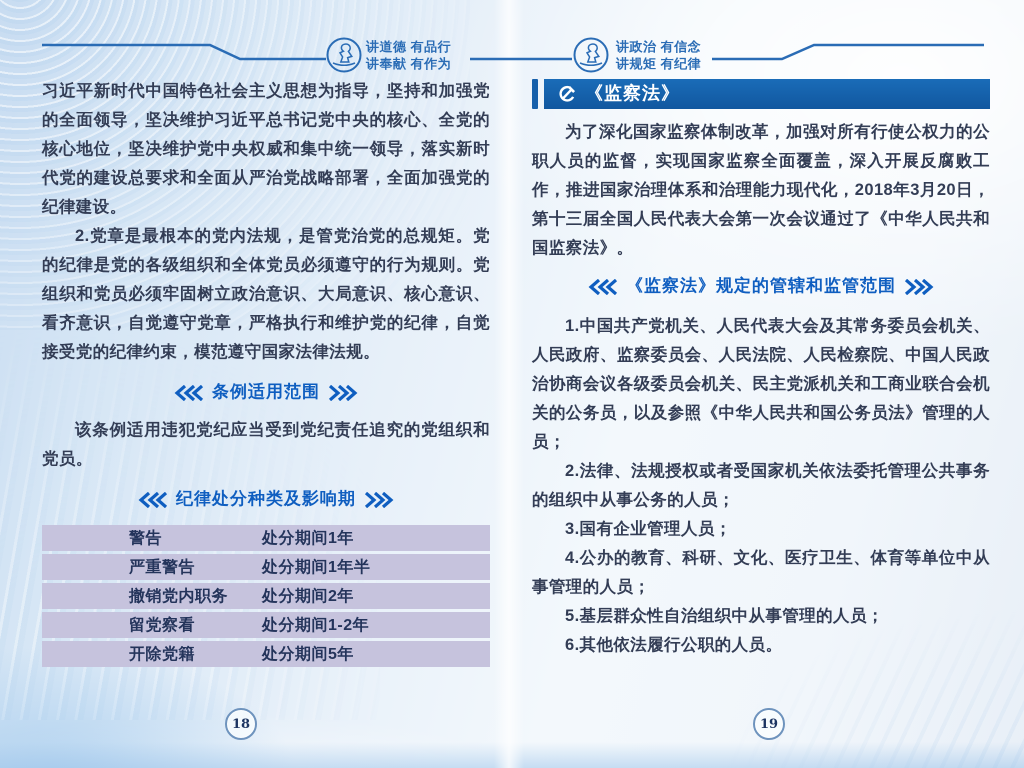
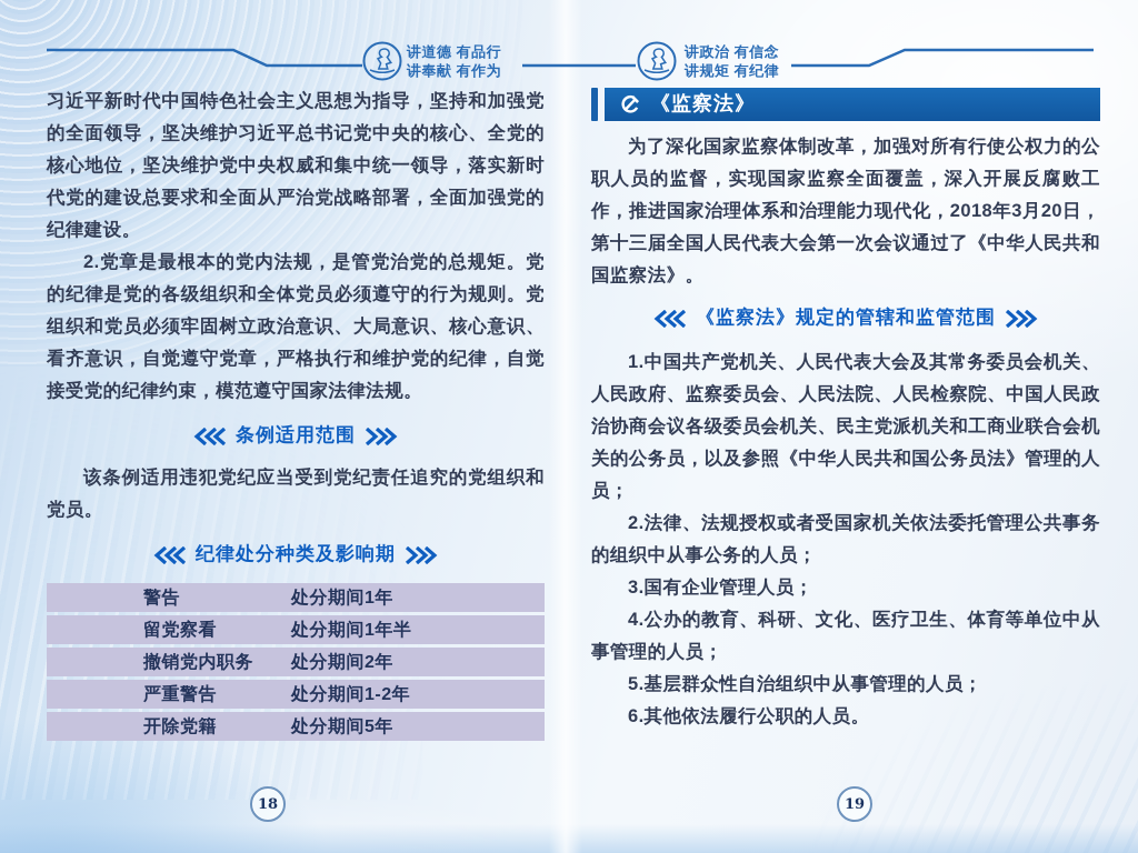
  讲道德 有品行
  讲奉献 有作为
  讲政治 有信念
  讲规矩 有纪律
  习近平新时代中国特色社会主义思想为指导，坚持和加强党的全面领导，坚决维护习近平总书记党中央的核心、全党的核心地位，坚决维护党中央权威和集中统一领导，落实新时代党的建设总要求和全面从严治党战略部署，全面加强党的纪律建设。
  2.党章是最根本的党内法规，是管党治党的总规矩。党的纪律是党的各级组织和全体党员必须遵守的行为规则。党组织和党员必须牢固树立政治意识、大局意识、核心意识、看齐意识，自觉遵守党章，严格执行和维护党的纪律，自觉接受党的纪律约束，模范遵守国家法律法规。
  条例适用范围
  该条例适用违犯党纪应当受到党纪责任追究的党组织和党员。
  纪律处分种类及影响期
  警告
  处分期间1年
- 严重警告
+ 留党察看
  处分期间1年半
  撤销党内职务
  处分期间2年
- 留党察看
+ 严重警告
  处分期间1-2年
  开除党籍
  处分期间5年
  《监察法》
  为了深化国家监察体制改革，加强对所有行使公权力的公职人员的监督，实现国家监察全面覆盖，深入开展反腐败工作，推进国家治理体系和治理能力现代化，2018年3月20日，第十三届全国人民代表大会第一次会议通过了《中华人民共和国监察法》。
  《监察法》规定的管辖和监管范围
  1.中国共产党机关、人民代表大会及其常务委员会机关、人民政府、监察委员会、人民法院、人民检察院、中国人民政治协商会议各级委员会机关、民主党派机关和工商业联合会机关的公务员，以及参照《中华人民共和国公务员法》管理的人员；
  2.法律、法规授权或者受国家机关依法委托管理公共事务的组织中从事公务的人员；
  3.国有企业管理人员；
  4.公办的教育、科研、文化、医疗卫生、体育等单位中从事管理的人员；
  5.基层群众性自治组织中从事管理的人员；
  6.其他依法履行公职的人员。
  18
  19
